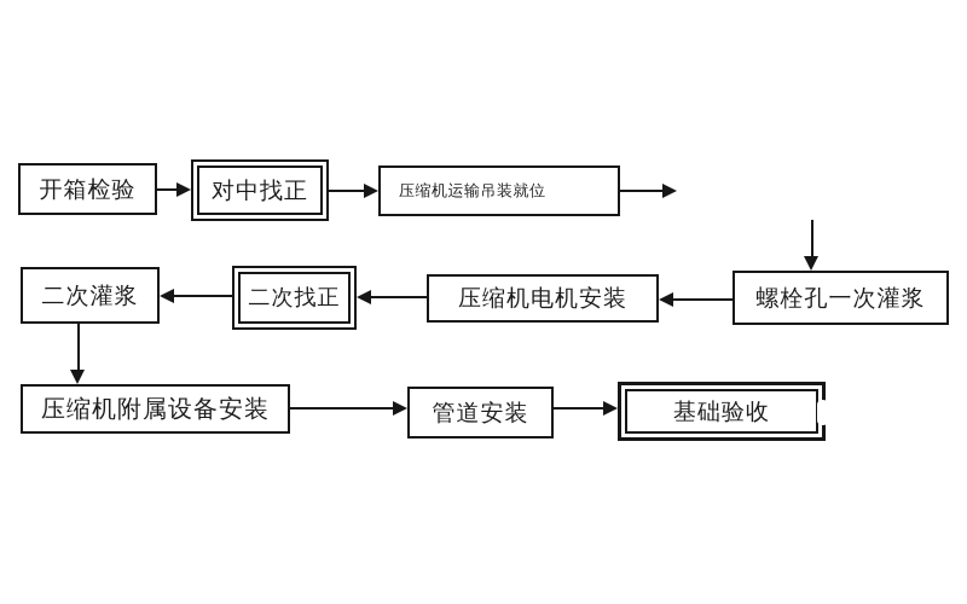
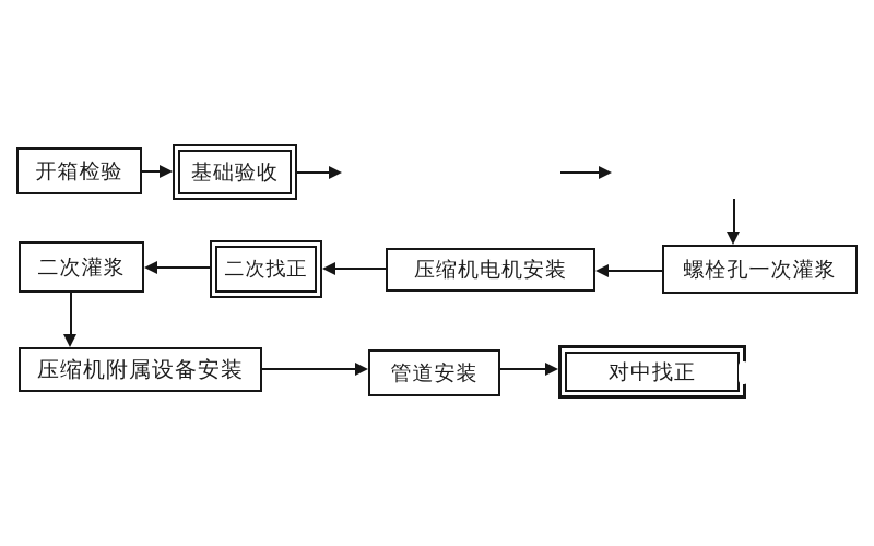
  开箱检验
- 对中找正
+ 基础验收
- 压缩机运输吊装就位
  螺栓孔一次灌浆
  压缩机电机安装
  二次找正
  二次灌浆
  压缩机附属设备安装
  管道安装
- 基础验收
+ 对中找正
